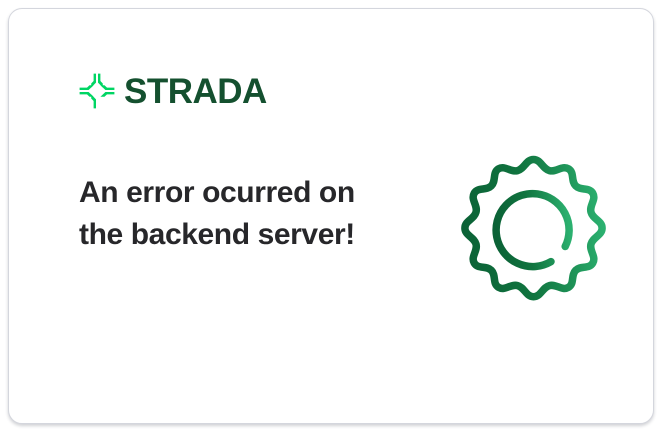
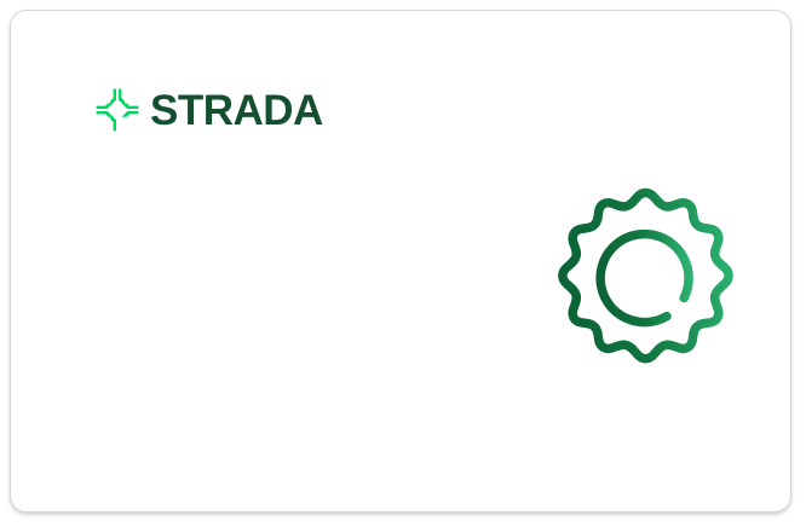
  STRADA
- An error ocurred on the backend server!
